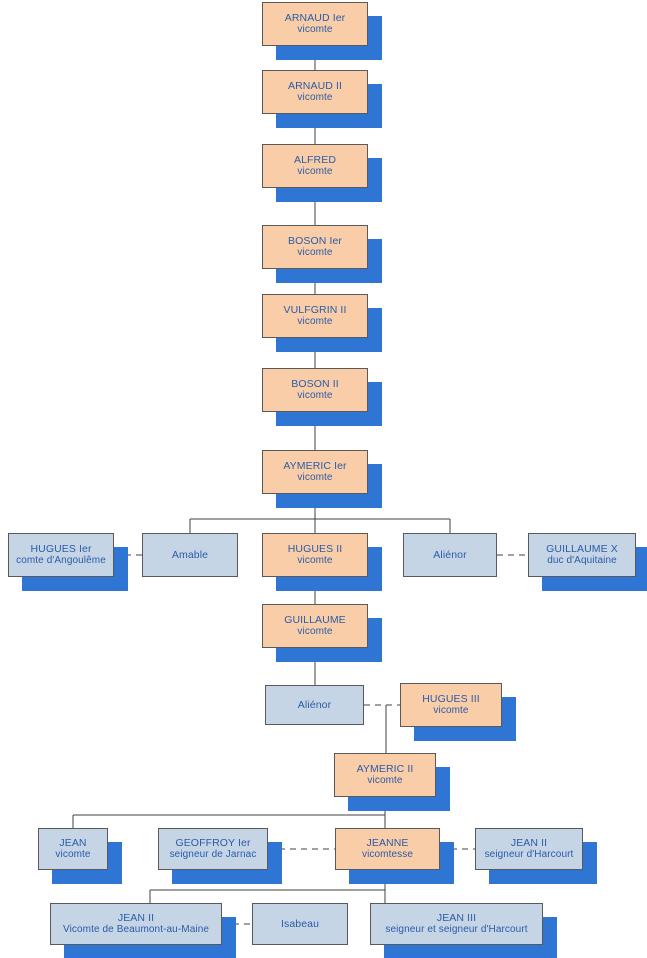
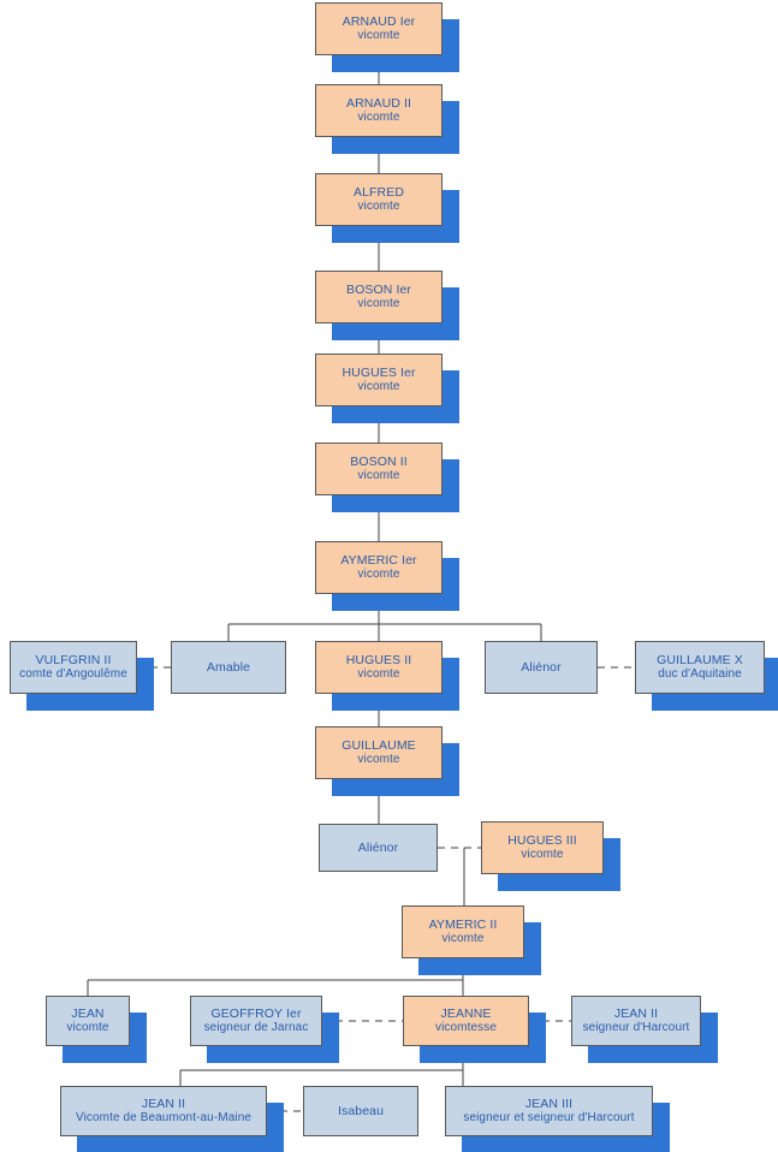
  ARNAUD Ier
  vicomte
  ARNAUD II
  vicomte
  ALFRED
  vicomte
  BOSON Ier
  vicomte
- VULFGRIN II
+ HUGUES Ier
  vicomte
  BOSON II
  vicomte
  AYMERIC Ier
  vicomte
- HUGUES Ier
+ VULFGRIN II
  comte d'Angoulême
  Amable
  HUGUES II
  vicomte
  Aliénor
  GUILLAUME X
  duc d'Aquitaine
  GUILLAUME
  vicomte
  Aliénor
  HUGUES III
  vicomte
  AYMERIC II
  vicomte
  JEAN
  vicomte
  GEOFFROY Ier
  seigneur de Jarnac
  JEANNE
  vicomtesse
  JEAN II
  seigneur d'Harcourt
  JEAN II
  Vicomte de Beaumont-au-Maine
  Isabeau
  JEAN III
  seigneur et seigneur d'Harcourt
